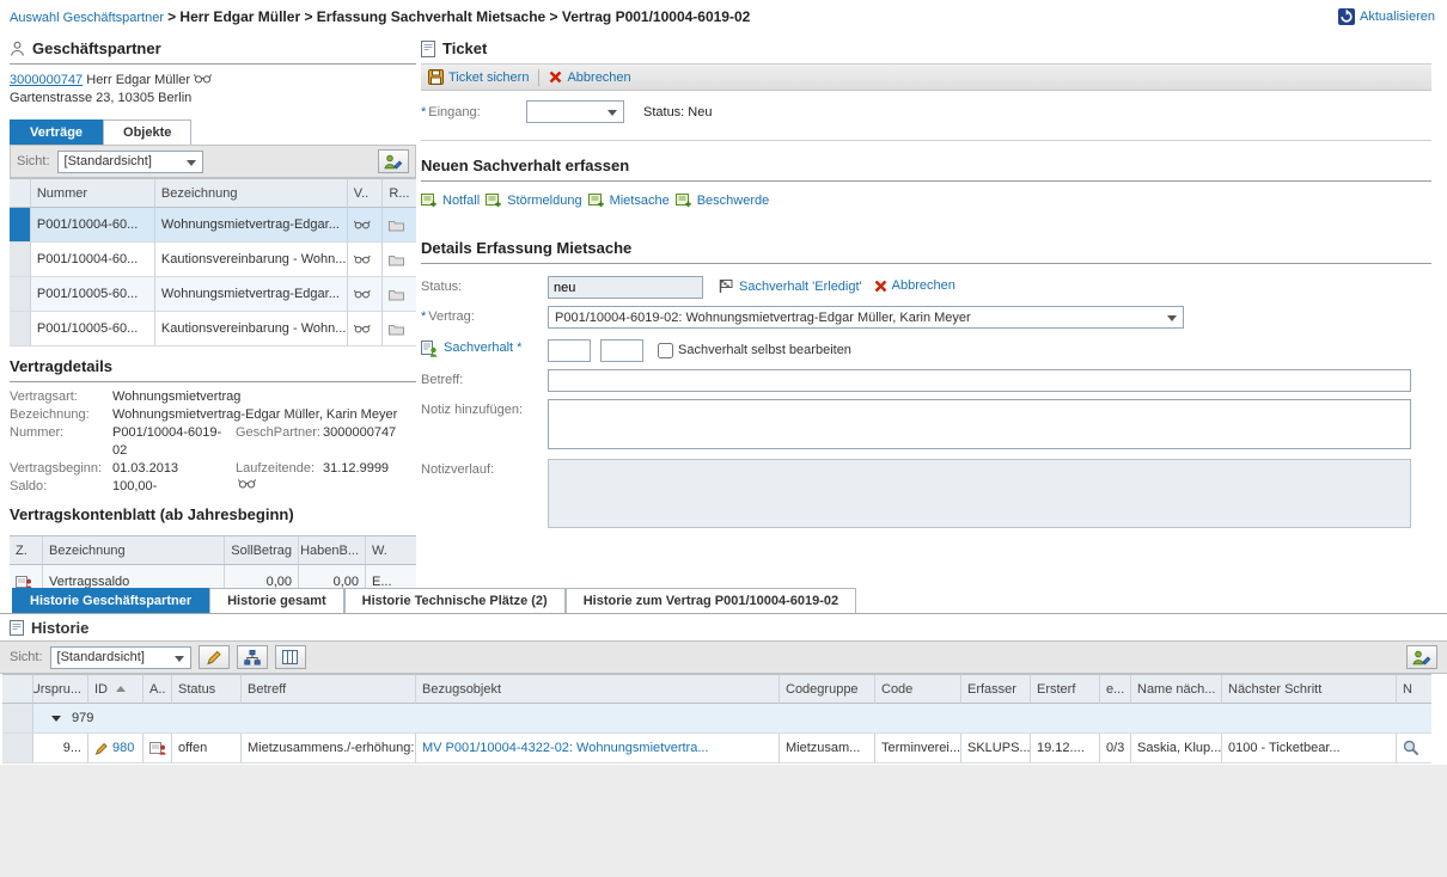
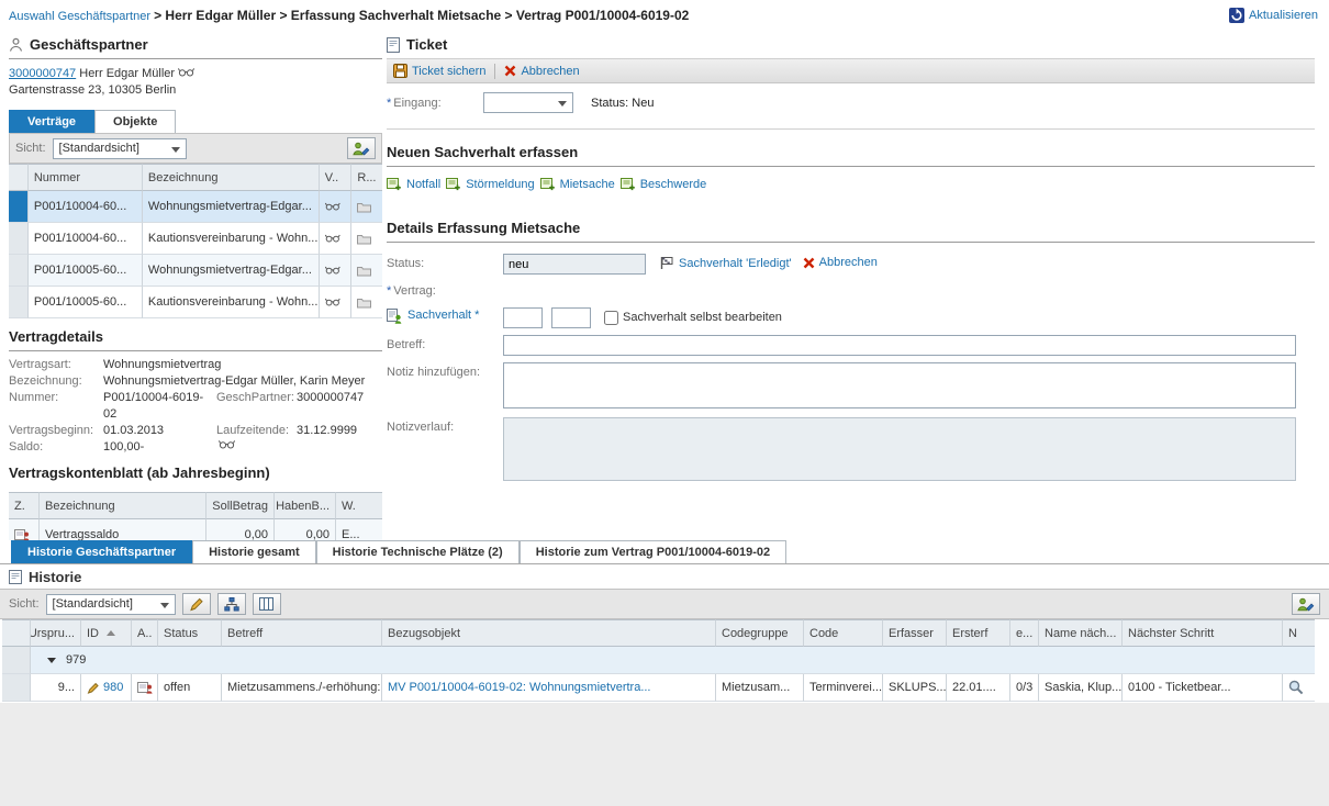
  Auswahl Geschäftspartner > Herr Edgar Müller > Erfassung Sachverhalt Mietsache > Vertrag P001/10004-6019-02
  Aktualisieren
  Geschäftspartner
  3000000747 Herr Edgar Müller
  Gartenstrasse 23, 10305 Berlin
  Verträge
  Objekte
  Sicht:
  [Standardsicht]
  Nummer
  Bezeichnung
  V..
  R...
  P001/10004-60...
  Wohnungsmietvertrag-Edgar...
  P001/10004-60...
  Kautionsvereinbarung - Wohn...
  P001/10005-60...
  Wohnungsmietvertrag-Edgar...
  P001/10005-60...
  Kautionsvereinbarung - Wohn...
  Vertragdetails
  Vertragsart:
  Wohnungsmietvertrag
  Bezeichnung:
  Wohnungsmietvertrag-Edgar Müller, Karin Meyer
  Nummer:
  P001/10004-6019-02
  GeschPartner:
  3000000747
  Vertragsbeginn:
  01.03.2013
  Laufzeitende:
  31.12.9999
  Saldo:
  100,00-
  Vertragskontenblatt (ab Jahresbeginn)
  Z.
  Bezeichnung
  SollBetrag
  HabenB...
  W.
  Vertragssaldo
  0,00
  0,00
  E...
  Ticket
  Ticket sichern
  Abbrechen
  * Eingang:
  Status: Neu
  Neuen Sachverhalt erfassen
  Notfall
  Störmeldung
  Mietsache
  Beschwerde
  Details Erfassung Mietsache
  Status:
  neu
  Sachverhalt 'Erledigt'
  Abbrechen
  * Vertrag:
- P001/10004-6019-02: Wohnungsmietvertrag-Edgar Müller, Karin Meyer
  Sachverhalt *
  Sachverhalt selbst bearbeiten
  Betreff:
  Notiz hinzufügen:
  Notizverlauf:
  Historie Geschäftspartner
  Historie gesamt
  Historie Technische Plätze (2)
  Historie zum Vertrag P001/10004-6019-02
  Historie
  Sicht:
  [Standardsicht]
  Urspru...
  ID
  A..
  Status
  Betreff
  Bezugsobjekt
  Codegruppe
  Code
  Erfasser
  Ersterf
  e...
  Name näch...
  Nächster Schritt
  N
  979
  9...
  980
  offen
  Mietzusammens./-erhöhung:
- MV P001/10004-4322-02: Wohnungsmietvertra...
+ MV P001/10004-6019-02: Wohnungsmietvertra...
  Mietzusam...
  Terminverei...
  SKLUPS...
- 19.12....
+ 22.01....
  0/3
  Saskia, Klup...
  0100 - Ticketbear...
